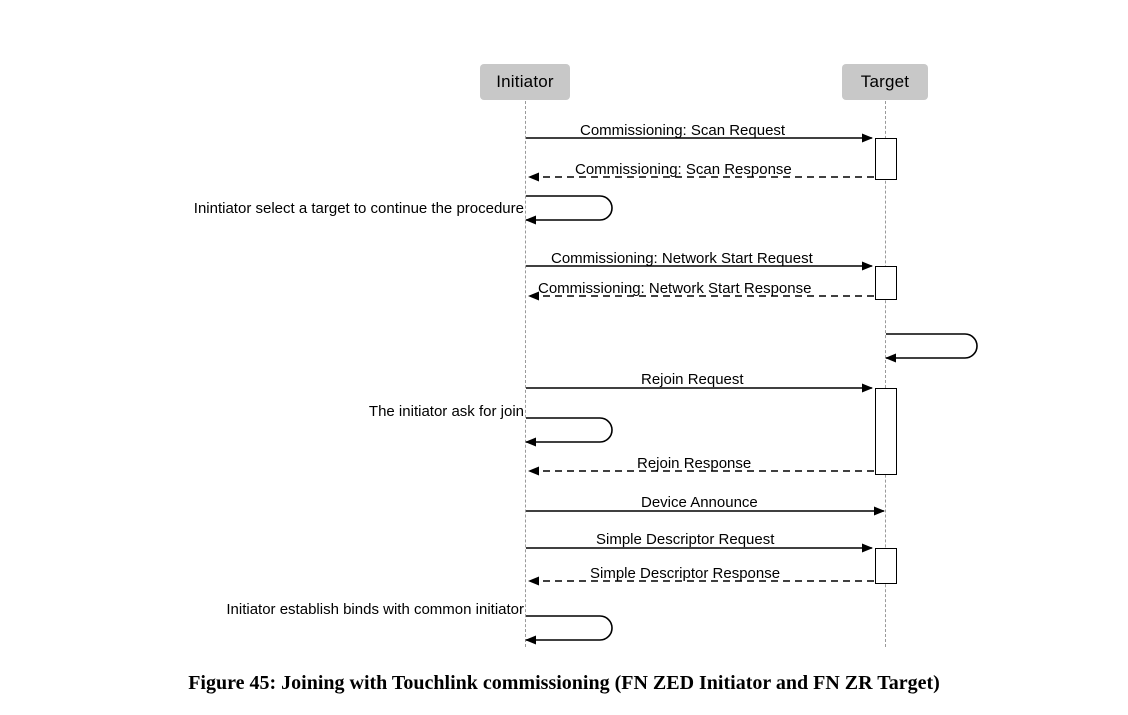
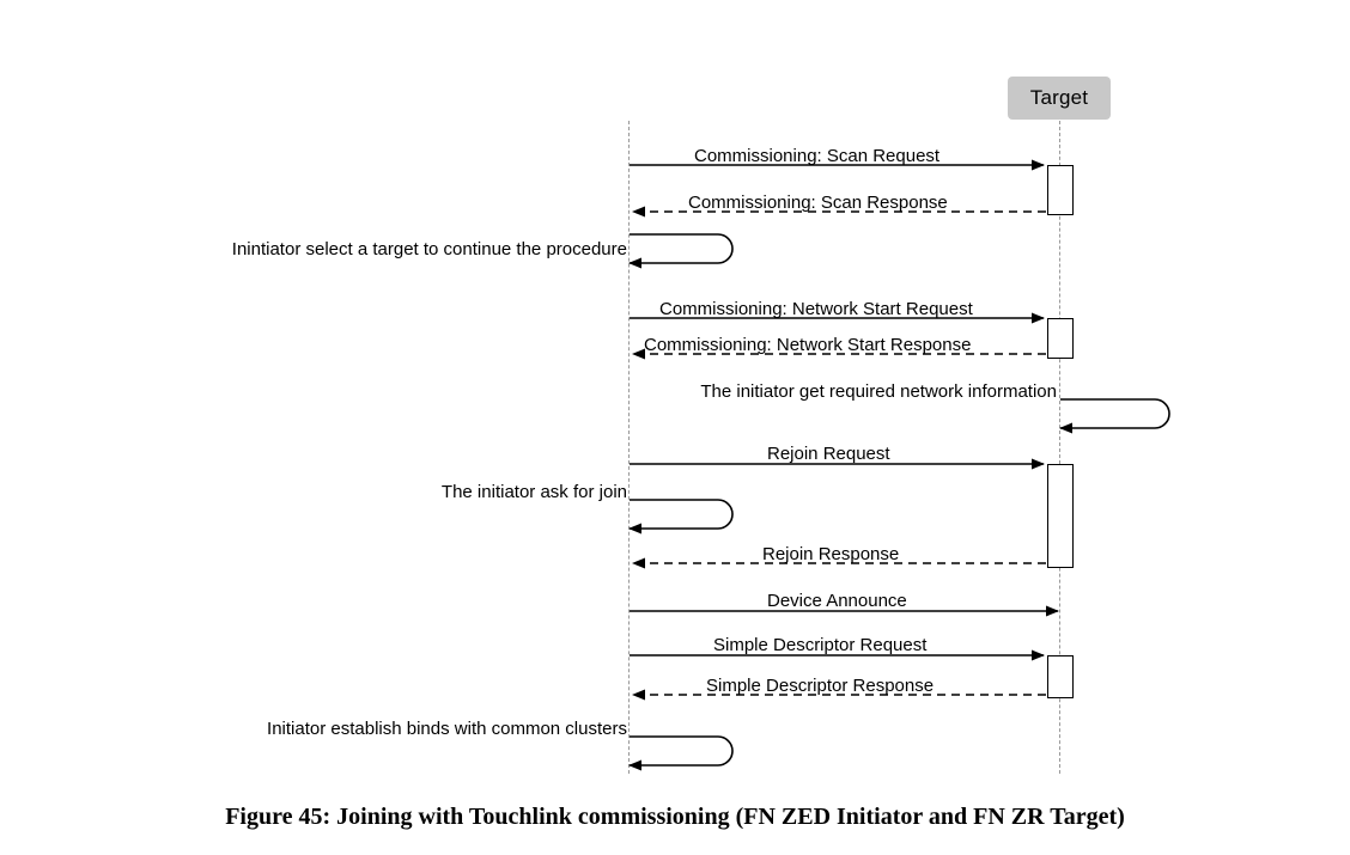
- Initiator
  Target
  Commissioning: Scan Request
  Commissioning: Scan Response
  Inintiator select a target to continue the procedure
  Commissioning: Network Start Request
  Commissioning: Network Start Response
+ The initiator get required network information
  Rejoin Request
  The initiator ask for join
  Rejoin Response
  Device Announce
  Simple Descriptor Request
  Simple Descriptor Response
- Initiator establish binds with common initiator
+ Initiator establish binds with common clusters
  Figure 45: Joining with Touchlink commissioning (FN ZED Initiator and FN ZR Target)
